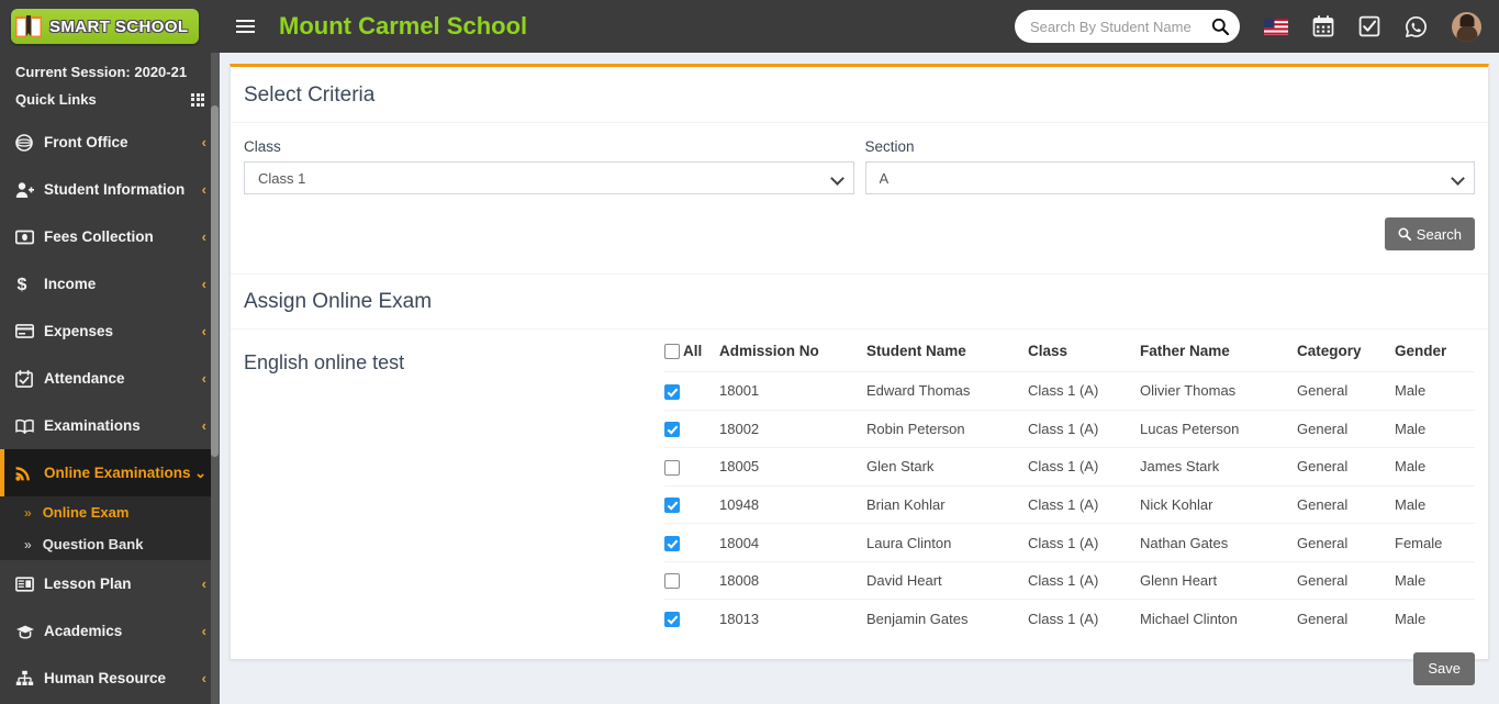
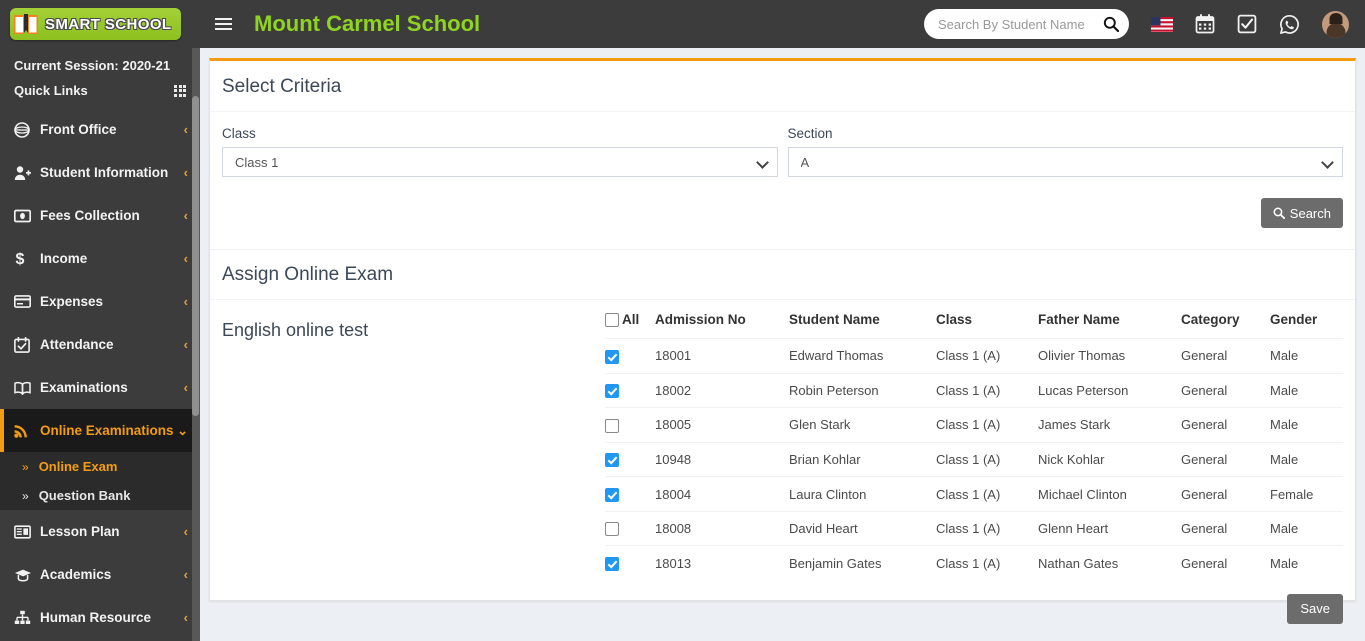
  SMART SCHOOL
  Mount Carmel School
  Search By Student Name
  Current Session: 2020-21
  Quick Links
  Front Office
  ‹
  Student Information
  ‹
  Fees Collection
  ‹
  $
  Income
  ‹
  Expenses
  ‹
  Attendance
  ‹
  Examinations
  ‹
  Online Examinations
  ⌄
  »
  Online Exam
  »
  Question Bank
  Lesson Plan
  ‹
  Academics
  ‹
  Human Resource
  ‹
  Select Criteria
  Class
  Class 1
  Section
  A
  Search
  Assign Online Exam
  English online test
  All	Admission No	Student Name	Class	Father Name	Category	Gender
  	18001	Edward Thomas	Class 1 (A)	Olivier Thomas	General	Male
  	18002	Robin Peterson	Class 1 (A)	Lucas Peterson	General	Male
  	18005	Glen Stark	Class 1 (A)	James Stark	General	Male
  	10948	Brian Kohlar	Class 1 (A)	Nick Kohlar	General	Male
- 	18004	Laura Clinton	Class 1 (A)	Nathan Gates	General	Female
+ 	18004	Laura Clinton	Class 1 (A)	Michael Clinton	General	Female
  	18008	David Heart	Class 1 (A)	Glenn Heart	General	Male
- 	18013	Benjamin Gates	Class 1 (A)	Michael Clinton	General	Male
+ 	18013	Benjamin Gates	Class 1 (A)	Nathan Gates	General	Male
  Save
